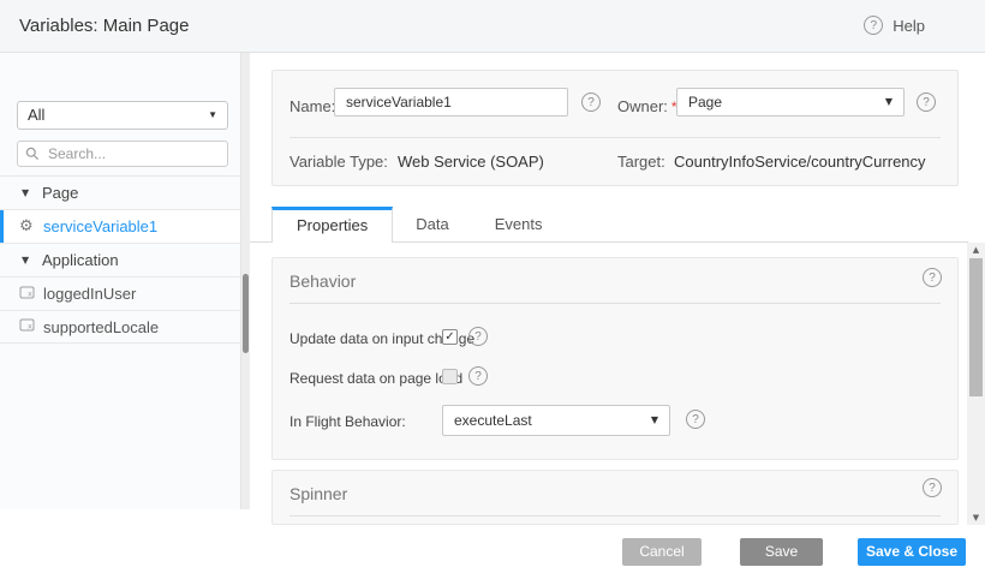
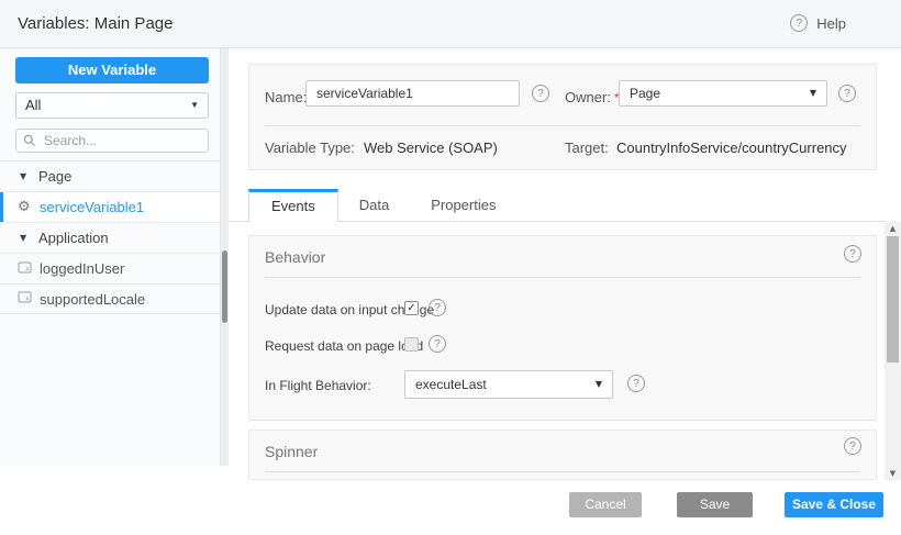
  Variables: Main Page
  ?
  Help
+ New Variable
  All
  ▼
  Search...
  ▼
  Page
  ⚙
  serviceVariable1
  ▼
  Application
  x
  loggedInUser
  x
  supportedLocale
  serviceVariable1
  ?
  Owner: *
  Page
  ▼
  ?
  Variable Type:
  Web Service (SOAP)
  Target:
  CountryInfoService/countryCurrency
- Properties
+ Events
  Data
- Events
+ Properties
  Behavior
  ?
  Update data on input chge
  ✓
  ?
  Request data on page ld
  ?
  In Flight Behavior:
  executeLast
  ▼
  ?
  Spinner
  ?
  ▲
  ▼
  Cancel
  Save
  Save & Close
